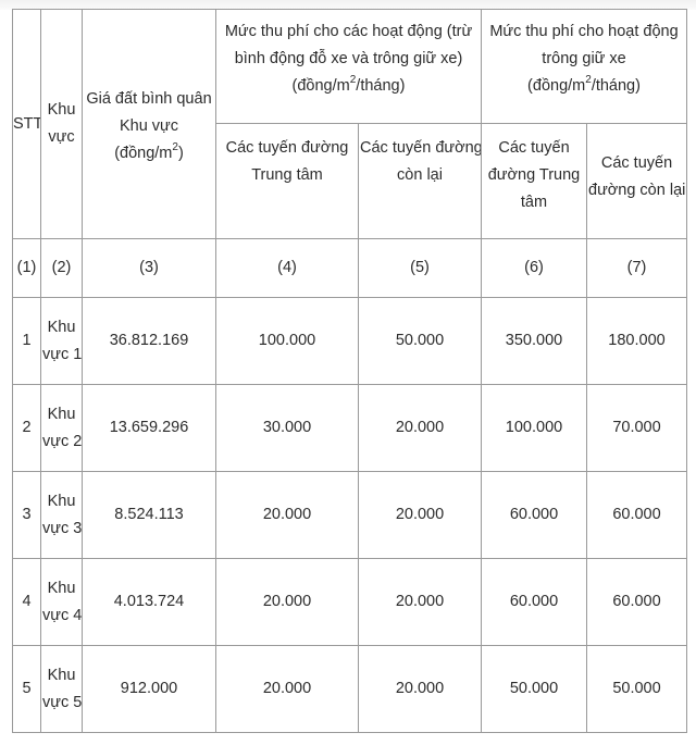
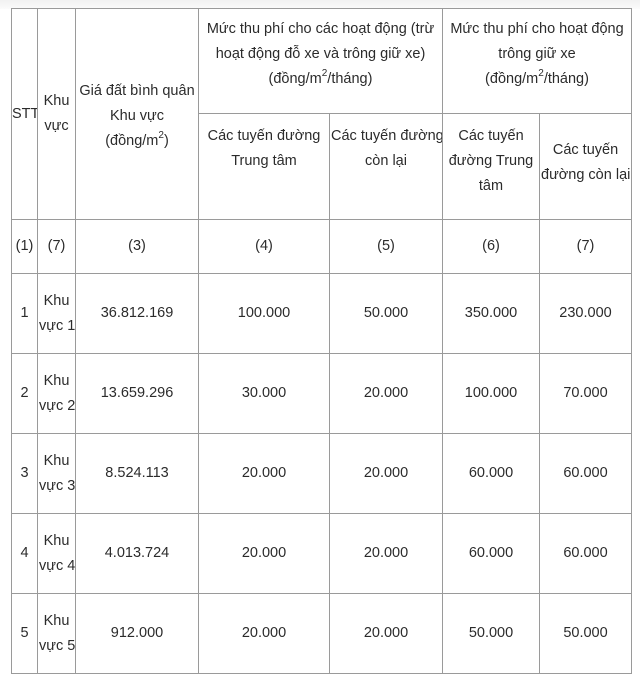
- STT	Khu vực	Giá đất bình quân Khu vực (đồng/m2)	Mức thu phí cho các hoạt động (trừ bình động đỗ xe và trông giữ xe) (đồng/m2/tháng)	Mức thu phí cho hoạt động trông giữ xe (đồng/m2/tháng)
+ STT	Khu vực	Giá đất bình quân Khu vực (đồng/m2)	Mức thu phí cho các hoạt động (trừ hoạt động đỗ xe và trông giữ xe) (đồng/m2/tháng)	Mức thu phí cho hoạt động trông giữ xe (đồng/m2/tháng)
  Các tuyến đường Trung tâm	Các tuyến đường còn lại	Các tuyến đường Trung tâm	Các tuyến đường còn lại
- (1)	(2)	(3)	(4)	(5)	(6)	(7)
+ (1)	(7)	(3)	(4)	(5)	(6)	(7)
- 1	Khuvực 1	36.812.169	100.000	50.000	350.000	180.000
+ 1	Khuvực 1	36.812.169	100.000	50.000	350.000	230.000
  2	Khuvực 2	13.659.296	30.000	20.000	100.000	70.000
  3	Khuvực 3	8.524.113	20.000	20.000	60.000	60.000
  4	Khuvực 4	4.013.724	20.000	20.000	60.000	60.000
  5	Khuvực 5	912.000	20.000	20.000	50.000	50.000
